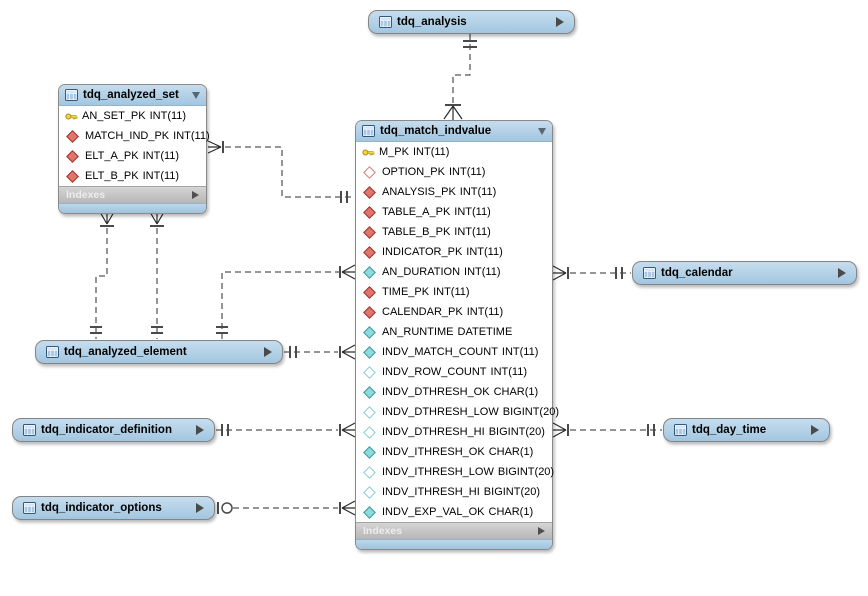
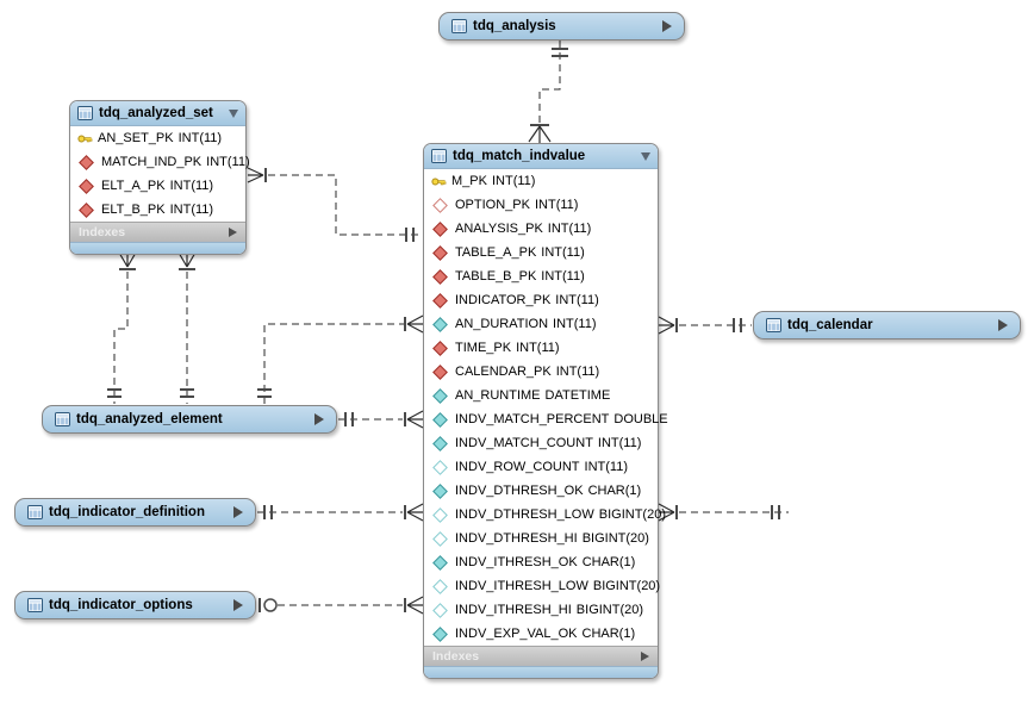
  tdq_analysis
  tdq_analyzed_set
  AN_SET_PK
  INT(11)
  MATCH_IND_PK
  INT(11)
  ELT_A_PK
  INT(11)
  ELT_B_PK
  INT(11)
  Indexes
  tdq_match_indvalue
  M_PK
  INT(11)
  OPTION_PK
  INT(11)
  ANALYSIS_PK
  INT(11)
  TABLE_A_PK
  INT(11)
  TABLE_B_PK
  INT(11)
  INDICATOR_PK
  INT(11)
  AN_DURATION
  INT(11)
  TIME_PK
  INT(11)
  CALENDAR_PK
  INT(11)
  AN_RUNTIME
  DATETIME
+ INDV_MATCH_PERCENT
+ DOUBLE
  INDV_MATCH_COUNT
  INT(11)
  INDV_ROW_COUNT
  INT(11)
  INDV_DTHRESH_OK
  CHAR(1)
  INDV_DTHRESH_LOW
  BIGINT(20)
  INDV_DTHRESH_HI
  BIGINT(20)
  INDV_ITHRESH_OK
  CHAR(1)
  INDV_ITHRESH_LOW
  BIGINT(20)
  INDV_ITHRESH_HI
  BIGINT(20)
  INDV_EXP_VAL_OK
  CHAR(1)
  Indexes
  tdq_calendar
  tdq_analyzed_element
  tdq_indicator_definition
- tdq_day_time
  tdq_indicator_options
